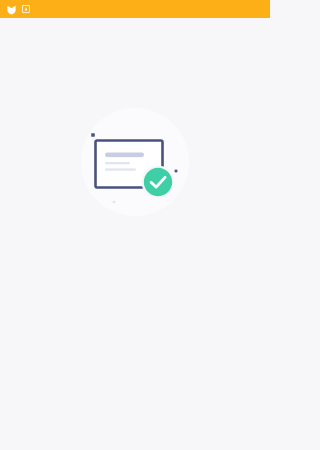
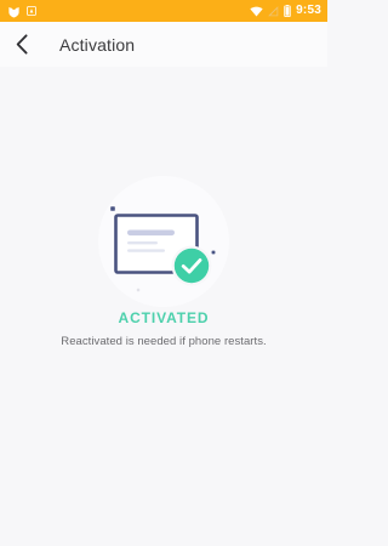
+ 9:53
+ Activation
+ ACTIVATED
+ Reactivated is needed if phone restarts.
